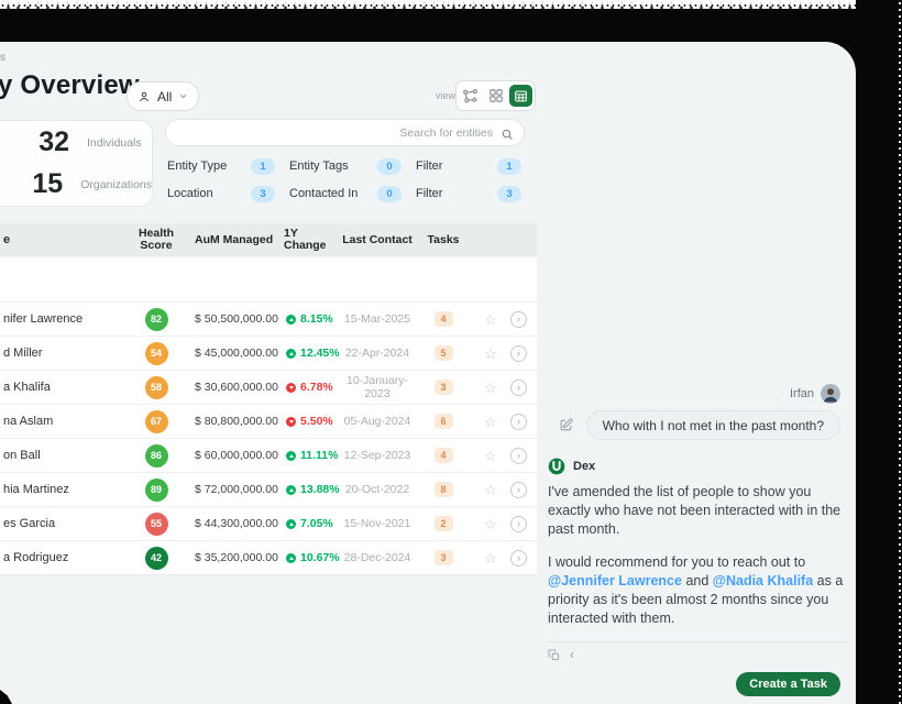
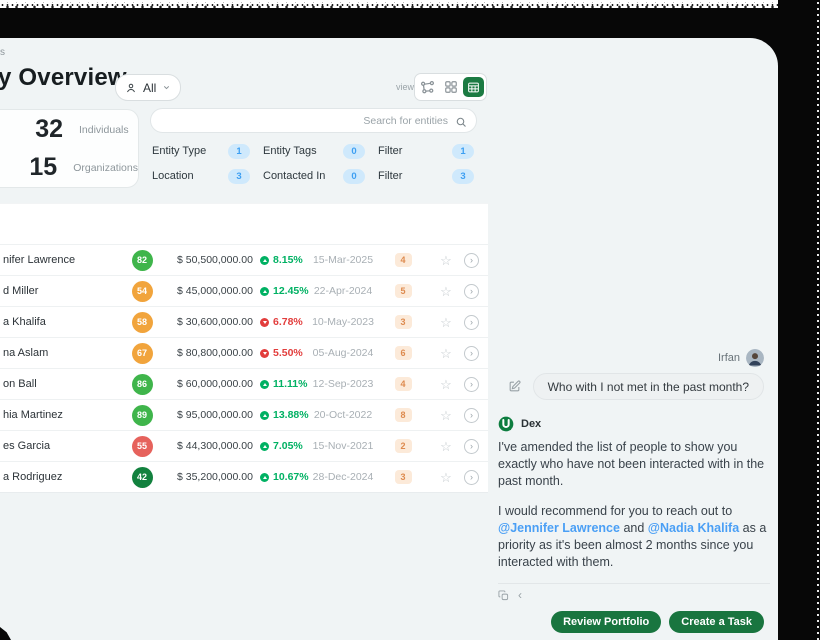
  s
  y Overvie
  All
  view
  32
  Individuals
  15
  Organizations
  Search for entities
  Entity Type
  1
  Entity Tags
  0
  Filter
  1
  Location
  3
  Contacted In
  0
  Filter
  3
- e
- Health Score
- AuM Managed
- 1Y Change
- Last Contact
- Tasks
  nifer Lawrence
  82
  $ 50,500,000.00
  8.15%
  15-Mar-2025
  4
  ☆
  ›
  d Miller
  54
  $ 45,000,000.00
  12.45%
  22-Apr-2024
  5
  ☆
  ›
  a Khalifa
  58
  $ 30,600,000.00
  6.78%
- 10-January-2023
+ 10-May-2023
  3
  ☆
  ›
  na Aslam
  67
  $ 80,800,000.00
  5.50%
  05-Aug-2024
  6
  ☆
  ›
  on Ball
  86
  $ 60,000,000.00
  11.11%
  12-Sep-2023
  4
  ☆
  ›
  hia Martinez
  89
- $ 72,000,000.00
+ $ 95,000,000.00
  13.88%
  20-Oct-2022
  8
  ☆
  ›
  es Garcia
  55
  $ 44,300,000.00
  7.05%
  15-Nov-2021
  2
  ☆
  ›
  a Rodriguez
  42
  $ 35,200,000.00
  10.67%
  28-Dec-2024
  3
  ☆
  ›
  Irfan
  Who with I not met in the past month?
  Dex
  I've amended the list of people to show you exactly who have not been interacted with in the past month.
  I would recommend for you to reach out to @Jennifer Lawrence and @Nadia Khalifa as a priority as it's been almost 2 months since you interacted with them.
  ‹
+ Review Portfolio
  Create a Task
